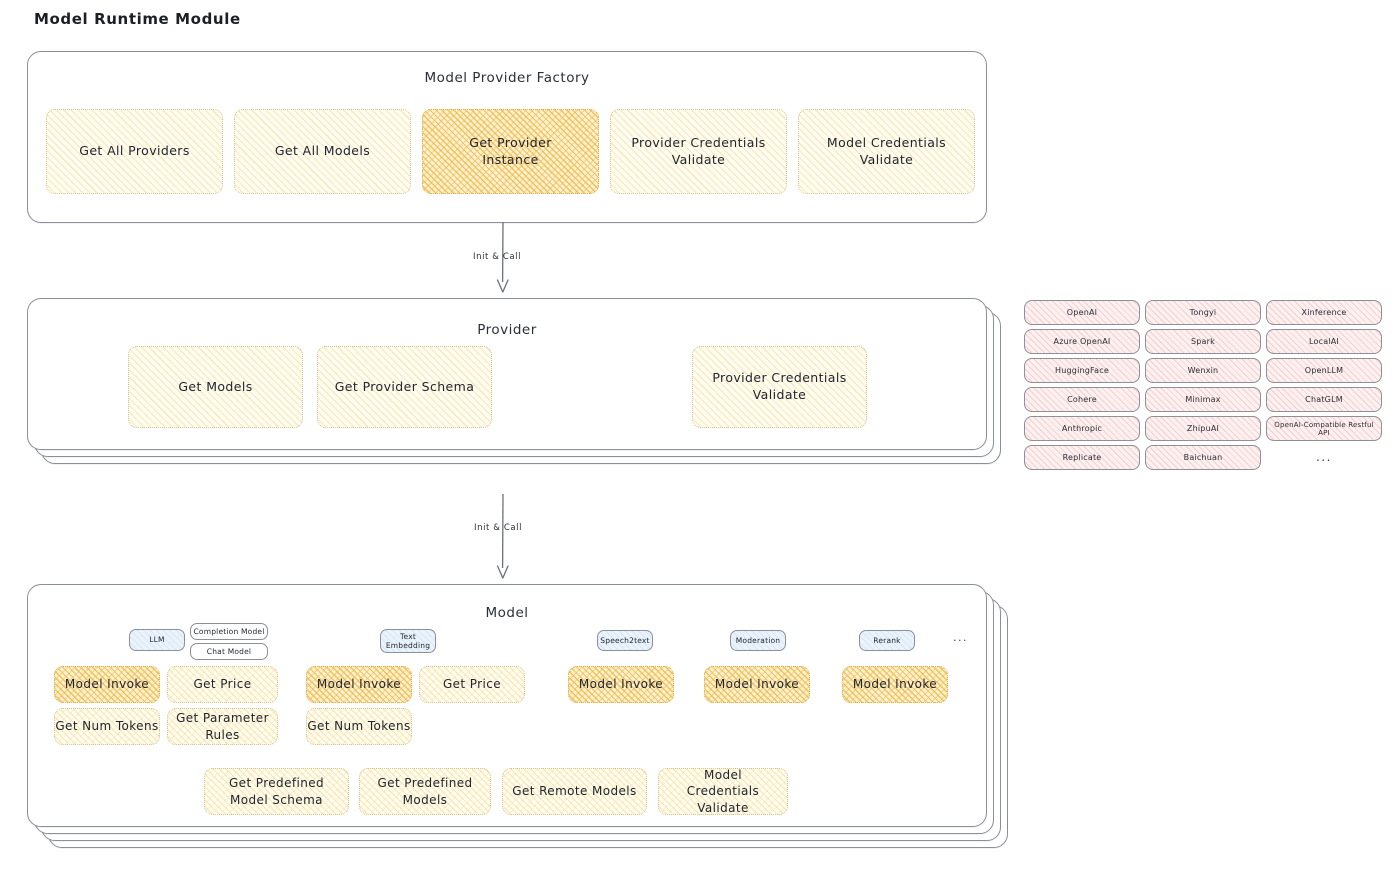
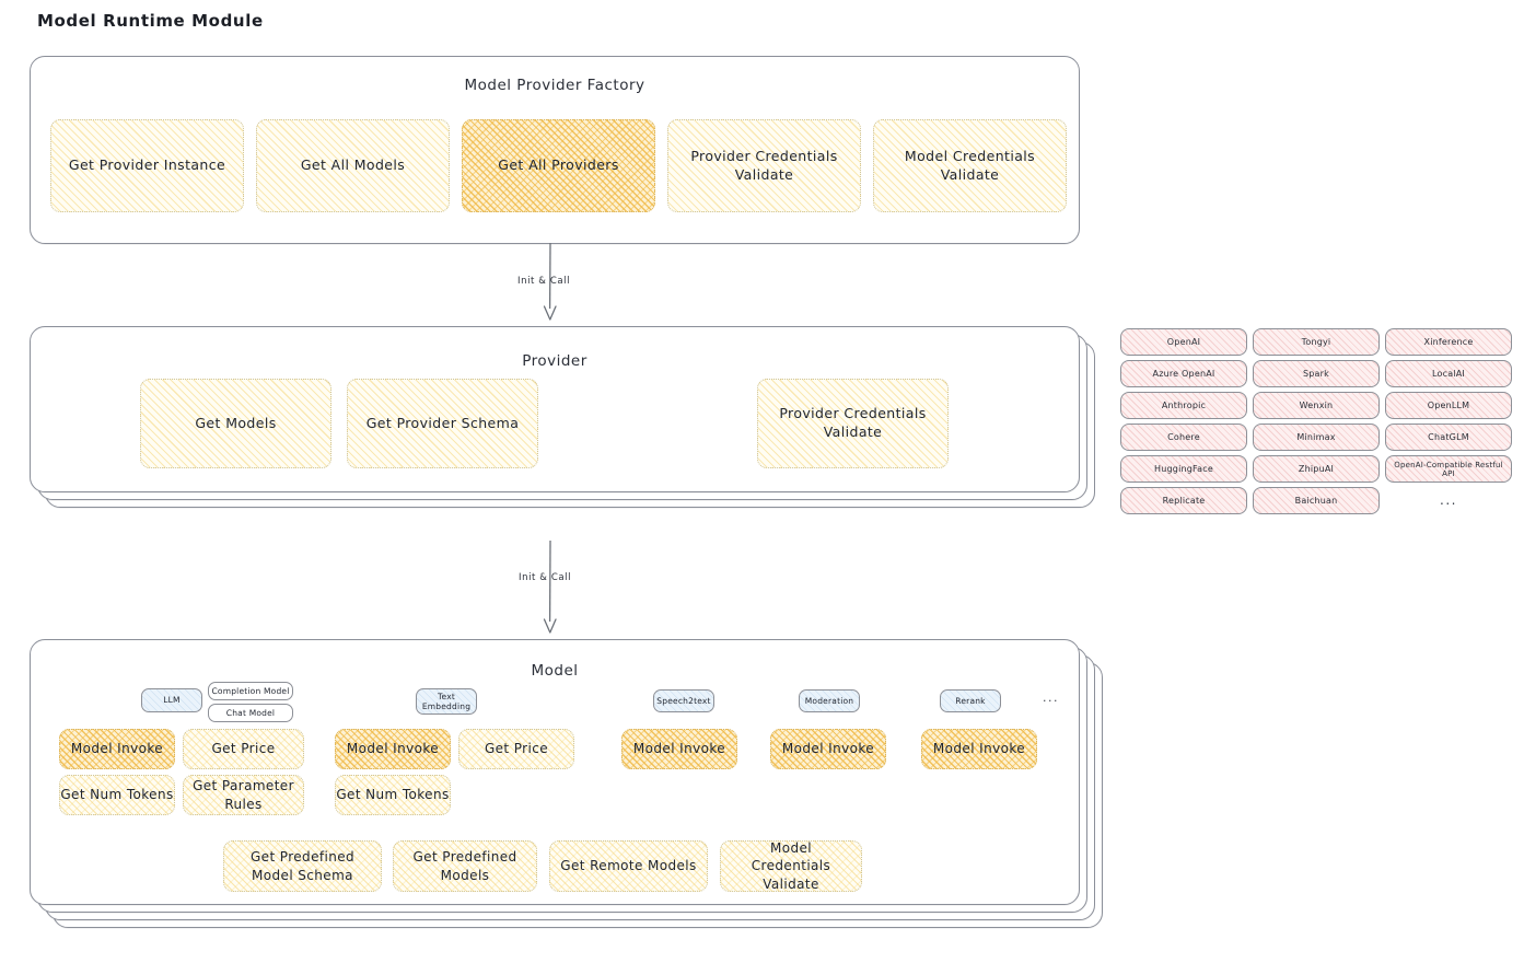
  Model Runtime Module
  Model Provider Factory
- Get All Providers
+ Get Provider Instance
  Get All Models
- Get Provider Instance
+ Get All Providers
  Provider Credentials Validate
  Model Credentials Validate
  Init & Call
  Provider
  Get Models
  Get Provider Schema
  Provider Credentials Validate
  OpenAI
  Azure OpenAI
- HuggingFace
+ Anthropic
  Cohere
- Anthropic
+ HuggingFace
  Replicate
  Tongyi
  Spark
  Wenxin
  Minimax
  ZhipuAI
  Baichuan
  Xinference
  LocalAI
  OpenLLM
  ChatGLM
  OpenAI-Compatible Restful API
  ...
  Init & Call
  Model
  LLM
  Completion Model
  Chat Model
  Model Invoke
  Get Price
  Get Num Tokens
  Get Parameter Rules
  Text Embedding
  Model Invoke
  Get Price
  Get Num Tokens
  Speech2text
  Model Invoke
  Moderation
  Model Invoke
  Rerank
  Model Invoke
  ...
  Get Predefined Model Schema
  Get Predefined Models
  Get Remote Models
  Model Credentials Validate
